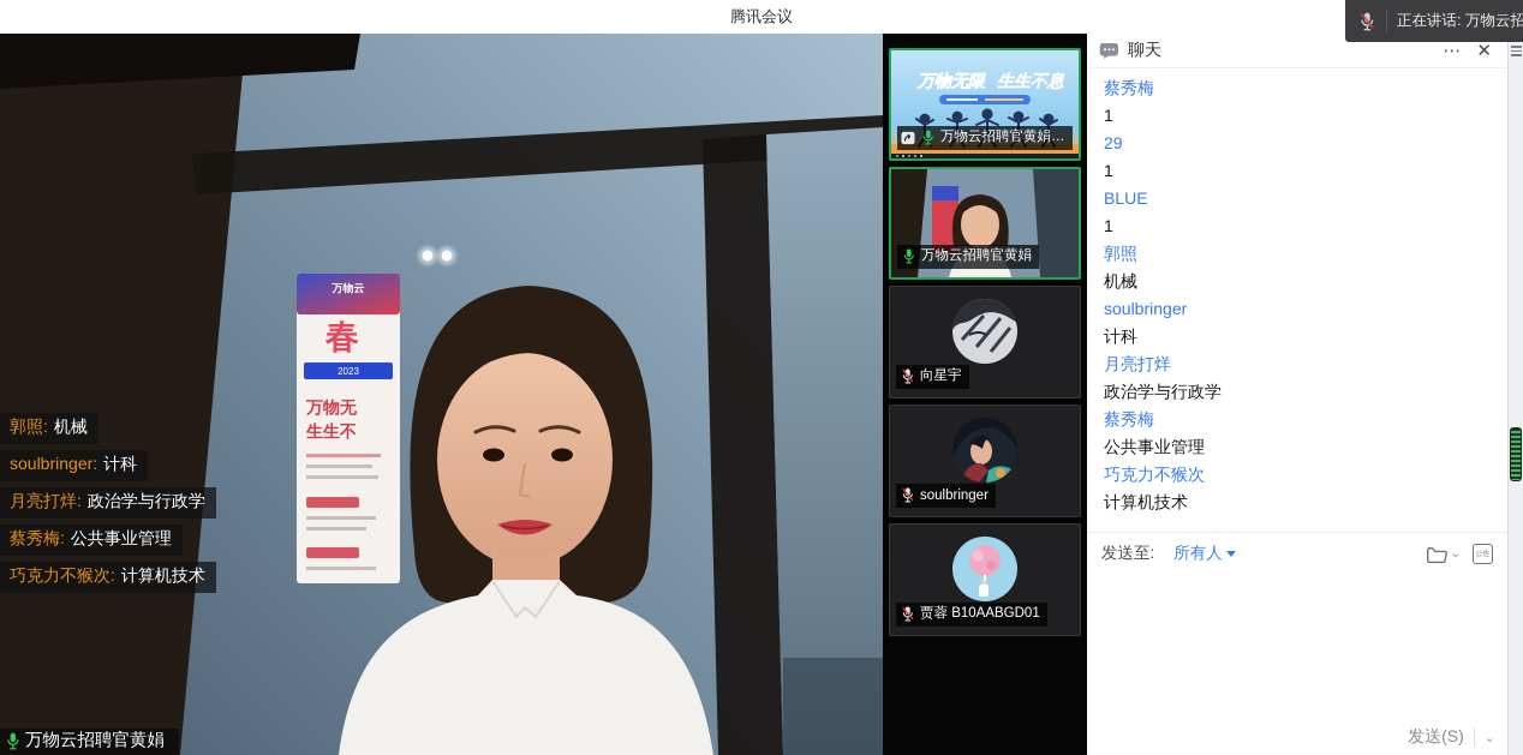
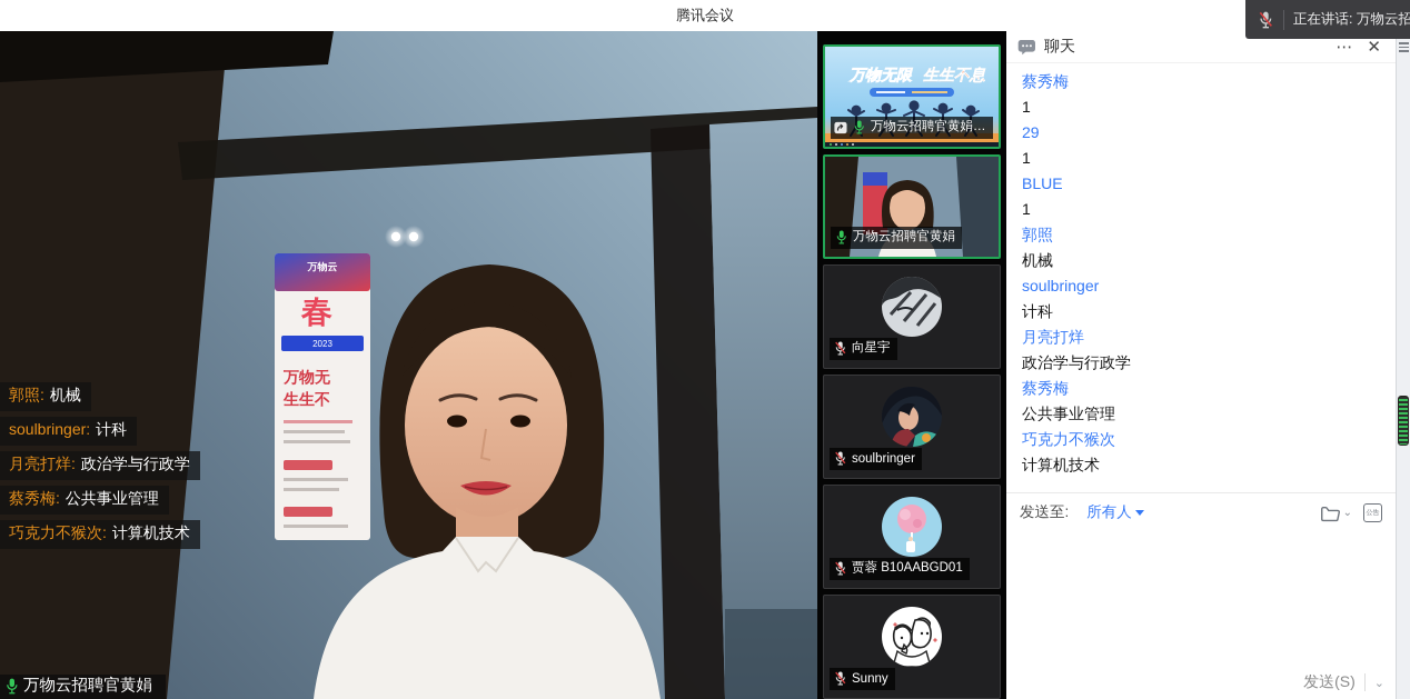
  腾讯会议
  正在讲话: 万物云招
  万物云
  春
  2023
  万物无
  生生不
  郭照: 机械
  soulbringer: 计科
  月亮打烊: 政治学与行政学
  蔡秀梅: 公共事业管理
  巧克力不猴次: 计算机技术
  万物云招聘官黄娟
  万物无限
  生生不息
  万物云招聘官黄娟的
  万物云招聘官黄娟
  向星宇
  soulbringer
  贾蓉 B10AABGD01
+ Sunny
  聊天
  ⋯
  ✕
  蔡秀梅
  1
  29
  1
  BLUE
  1
  郭照
  机械
  soulbringer
  计科
  月亮打烊
  政治学与行政学
  蔡秀梅
  公共事业管理
  巧克力不猴次
  计算机技术
  发送至:
  所有人
  ⌄
  发送(S)
  ⌄
